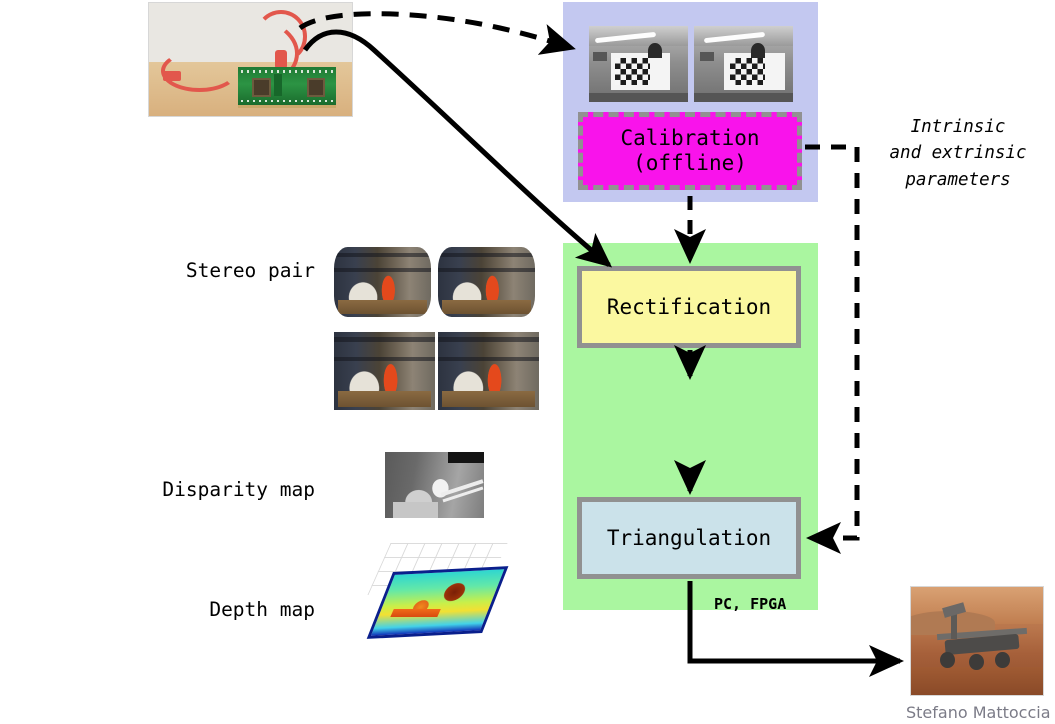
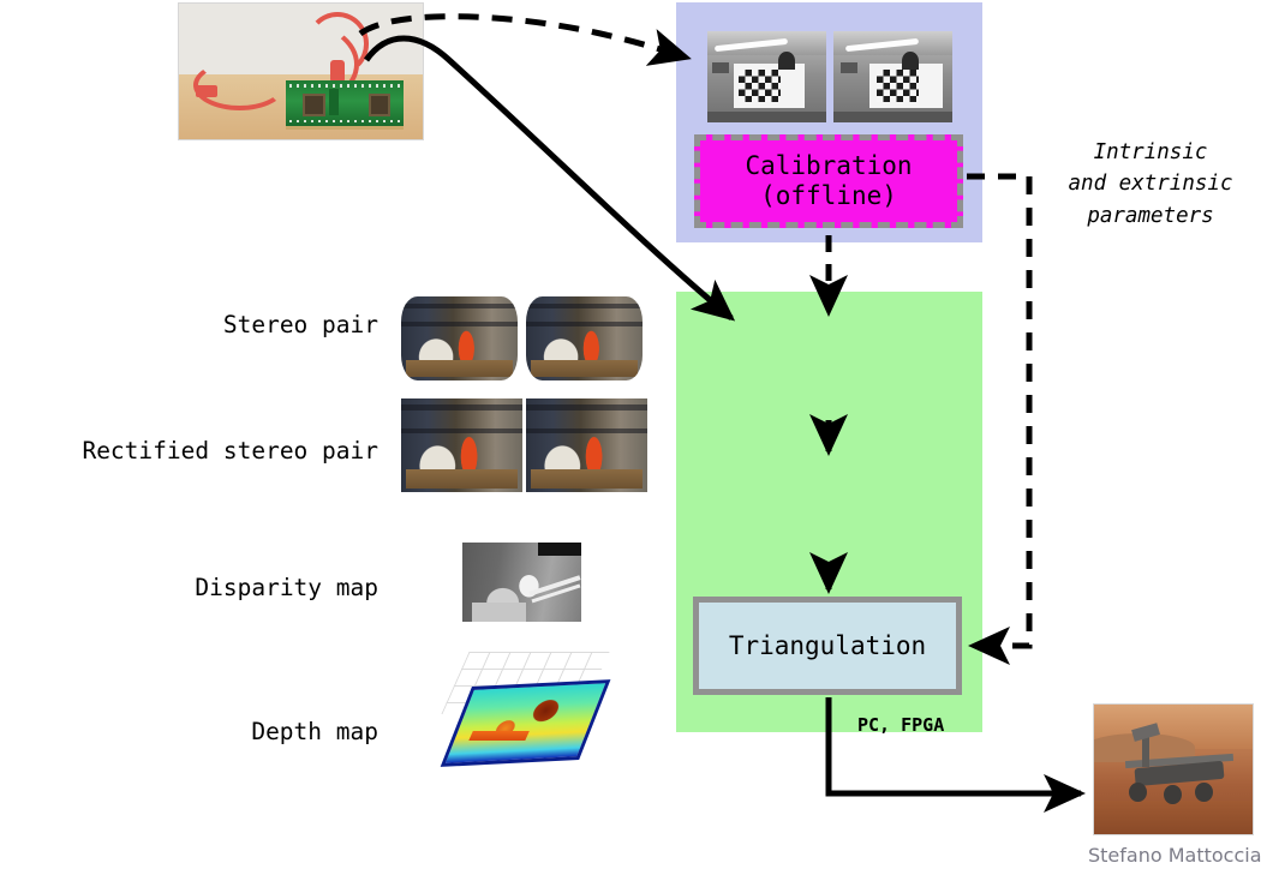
  Calibration
  (offline)
  Stereo pair
+ Rectified stereo pair
  Disparity map
  Depth map
- Rectification
  Triangulation
  PC, FPGA
  Intrinsic
  and extrinsic
  parameters
  Stefano Mattoccia
